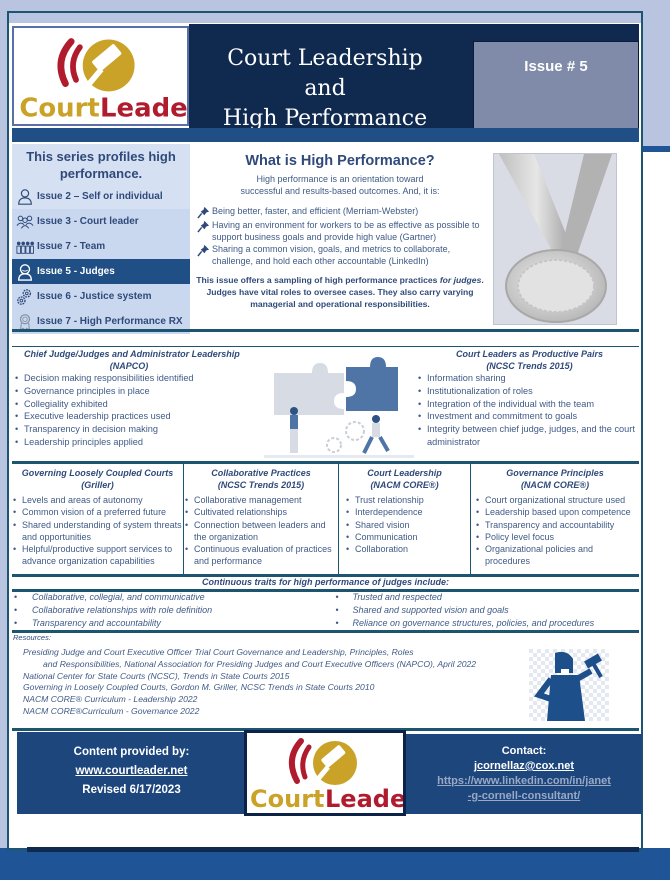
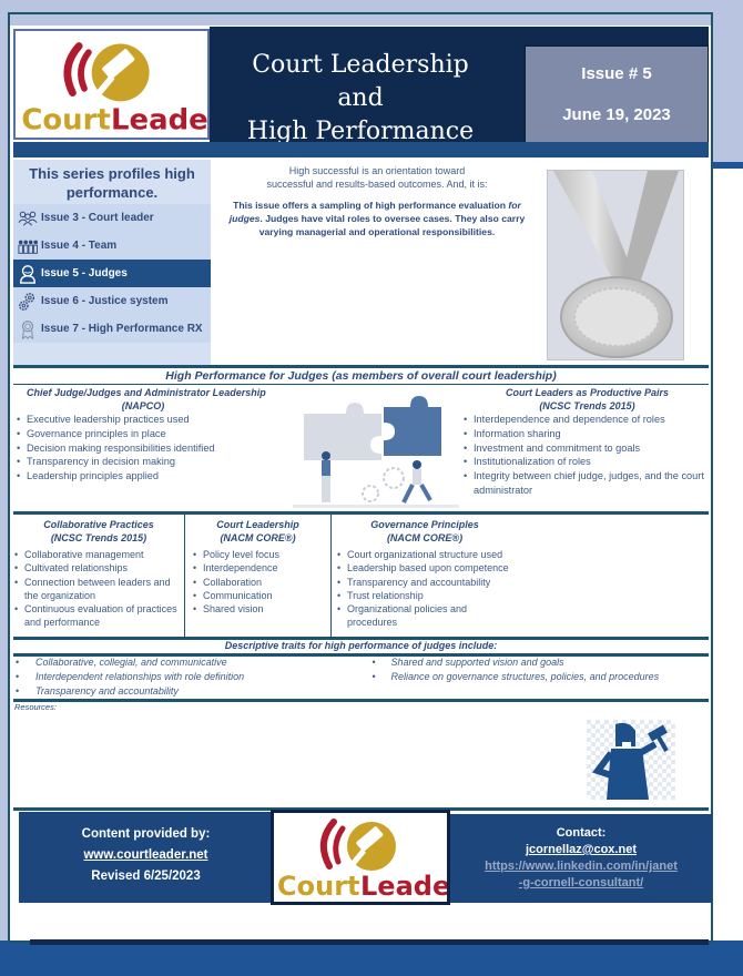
  Court
  Leade
  Court Leadership
  and
  High Performance
  Issue # 5
+ June 19, 2023
  This series profiles high performance.
- Issue 2 – Self or individual
  Issue 3 - Court leader
- Issue 7 - Team
+ Issue 4 - Team
  Issue 5 - Judges
  Issue 6 - Justice system
  Issue 7 - High Performance RX
- What is High Performance?
- High performance is an orientation toward successful and results-based outcomes. And, it is:
+ High successful is an orientation toward successful and results-based outcomes. And, it is:
- Being better, faster, and efficient (Merriam-Webster)
- Having an environment for workers to be as effective as possible to support business goals and provide high value (Gartner)
- Sharing a common vision, goals, and metrics to collaborate, challenge, and hold each other accountable (LinkedIn)
- This issue offers a sampling of high performance practices for judges. Judges have vital roles to oversee cases. They also carry varying managerial and operational responsibilities.
+ This issue offers a sampling of high performance evaluation for judges. Judges have vital roles to oversee cases. They also carry varying managerial and operational responsibilities.
+ High Performance for Judges (as members of overall court leadership)
  Chief Judge/Judges and Administrator Leadership
  (NAPCO)
- Decision making responsibilities identified
+ Executive leadership practices used
  Governance principles in place
- Collegiality exhibited
- Executive leadership practices used
+ Decision making responsibilities identified
  Transparency in decision making
  Leadership principles applied
  Court Leaders as Productive Pairs
  (NCSC Trends 2015)
+ Interdependence and dependence of roles
  Information sharing
- Institutionalization of roles
+ Investment and commitment to goals
- Integration of the individual with the team
- Investment and commitment to goals
+ Institutionalization of roles
  Integrity between chief judge, judges, and the court administrator
- Governing Loosely Coupled Courts
- (Griller)
- Levels and areas of autonomy
- Common vision of a preferred future
- Shared understanding of system threats and opportunities
- Helpful/productive support services to advance organization capabilities
  Collaborative Practices
  (NCSC Trends 2015)
  Collaborative management
  Cultivated relationships
  Connection between leaders and the organization
  Continuous evaluation of practices and performance
  Court Leadership
  (NACM CORE®)
- Trust relationship
+ Policy level focus
  Interdependence
- Shared vision
+ Collaboration
  Communication
- Collaboration
+ Shared vision
  Governance Principles
  (NACM CORE®)
  Court organizational structure used
  Leadership based upon competence
  Transparency and accountability
- Policy level focus
+ Trust relationship
  Organizational policies and procedures
- Continuous traits for high performance of judges include:
+ Descriptive traits for high performance of judges include:
  Collaborative, collegial, and communicative
- Collaborative relationships with role definition
+ Interdependent relationships with role definition
  Transparency and accountability
- Trusted and respected
  Shared and supported vision and goals
  Reliance on governance structures, policies, and procedures
  Resources:
- Presiding Judge and Court Executive Officer Trial Court Governance and Leadership, Principles, Roles
- and Responsibilities, National Association for Presiding Judges and Court Executive Officers (NAPCO), April 2022
- National Center for State Courts (NCSC), Trends in State Courts 2015
- Governing in Loosely Coupled Courts, Gordon M. Griller, NCSC Trends in State Courts 2010
- NACM CORE® Curriculum - Leadership 2022
- NACM CORE®Curriculum - Governance 2022
  Content provided by:
  www.courtleader.net
- Revised 6/17/2023
+ Revised 6/25/2023
  Court
  Leade
  Contact:
  jcornellaz@cox.net
  https://www.linkedin.com/in/janet
  -g-cornell-consultant/
